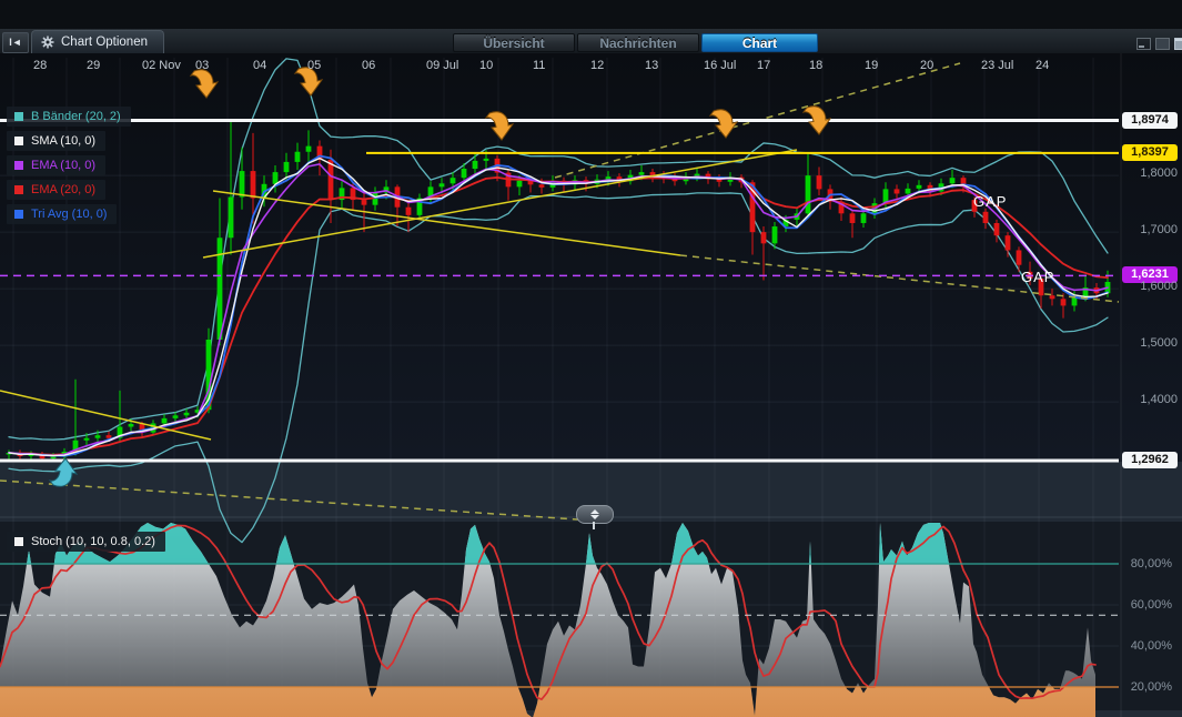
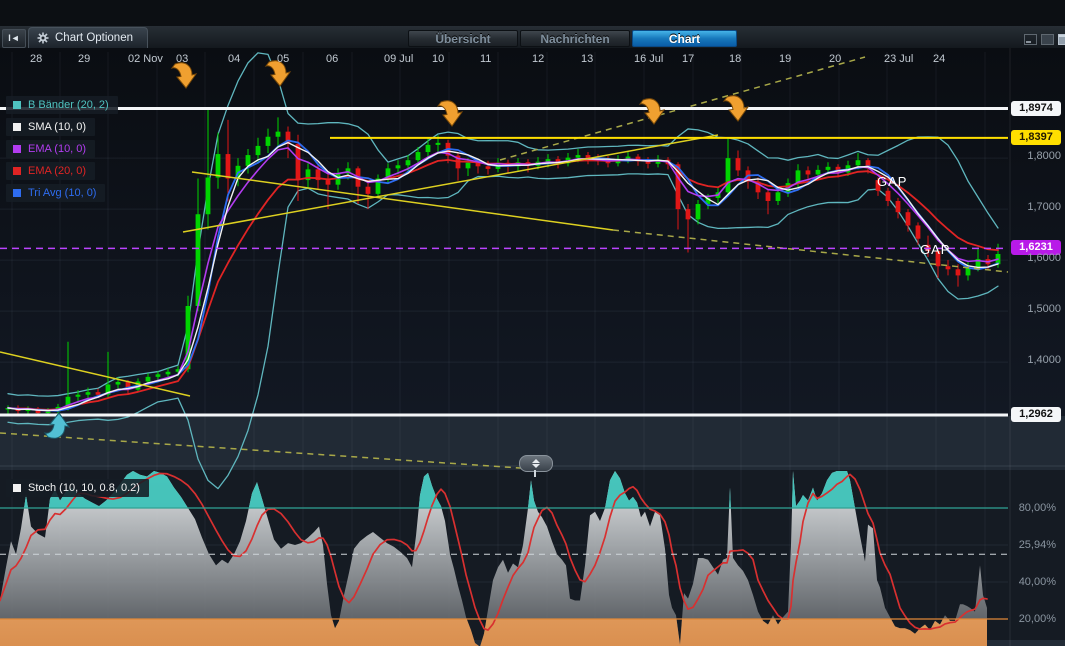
  I◄
  Chart Optionen
  Übersicht
  Nachrichten
  Chart
  GAP
  GAP
  28
  29
  02 Nov
  03
  04
  05
  06
  09 Jul
  10
  11
  12
  13
  16 Jul
  17
  18
  19
  20
  23 Jul
  24
  B Bänder (20, 2)
  SMA (10, 0)
  EMA (10, 0)
  EMA (20, 0)
  Tri Avg (10, 0)
  Stoch (10, 10, 0.8, 0.2)
  1,8974
  1,8397
  1,8000
  1,7000
  1,6231
  1,6000
  1,5000
  1,4000
  1,2962
  80,00%
- 60,00%
+ 25,94%
  40,00%
  20,00%
